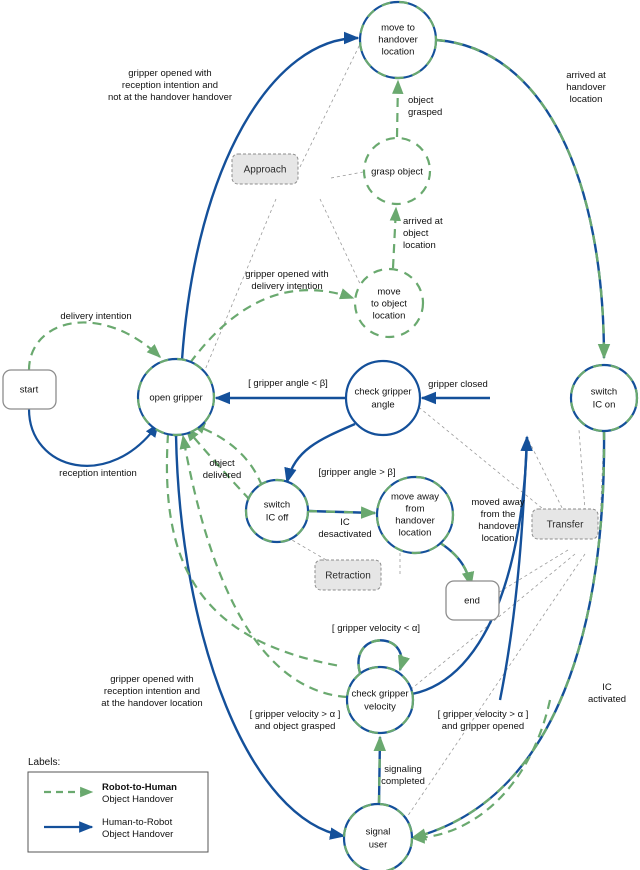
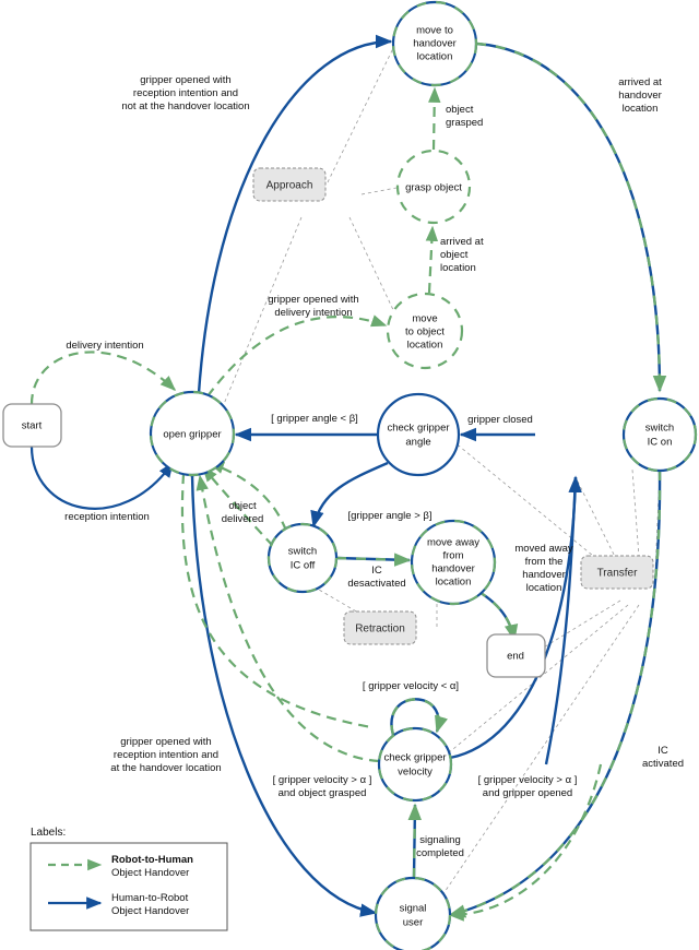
  Approach
  Transfer
  Retraction
  start
  end
  open gripper
  move to
  handover
  location
  grasp object
  move
  to object
  location
  check gripper
  angle
  switch
  IC on
  switch
  IC off
  move away
  from
  handover
  location
  check gripper
  velocity
  signal
  user
  gripper opened with
  reception intention and
- not at the handover handover
+ not at the handover location
  arrived at
  handover
  location
  object
  grasped
  arrived at
  object
  location
  gripper opened with
  delivery intention
  delivery intention
  reception intention
  [ gripper angle < β]
  gripper closed
  object
  delivered
  [gripper angle > β]
  IC
  desactivated
  moved away
  from the
  handover
  location
  [ gripper velocity < α]
  [ gripper velocity > α ]
  and object grasped
  [ gripper velocity > α ]
  and gripper opened
  signaling
  completed
  gripper opened with
  reception intention and
  at the handover location
  IC
  activated
  Labels:
  Robot-to-Human
  Object Handover
  Human-to-Robot
  Object Handover
